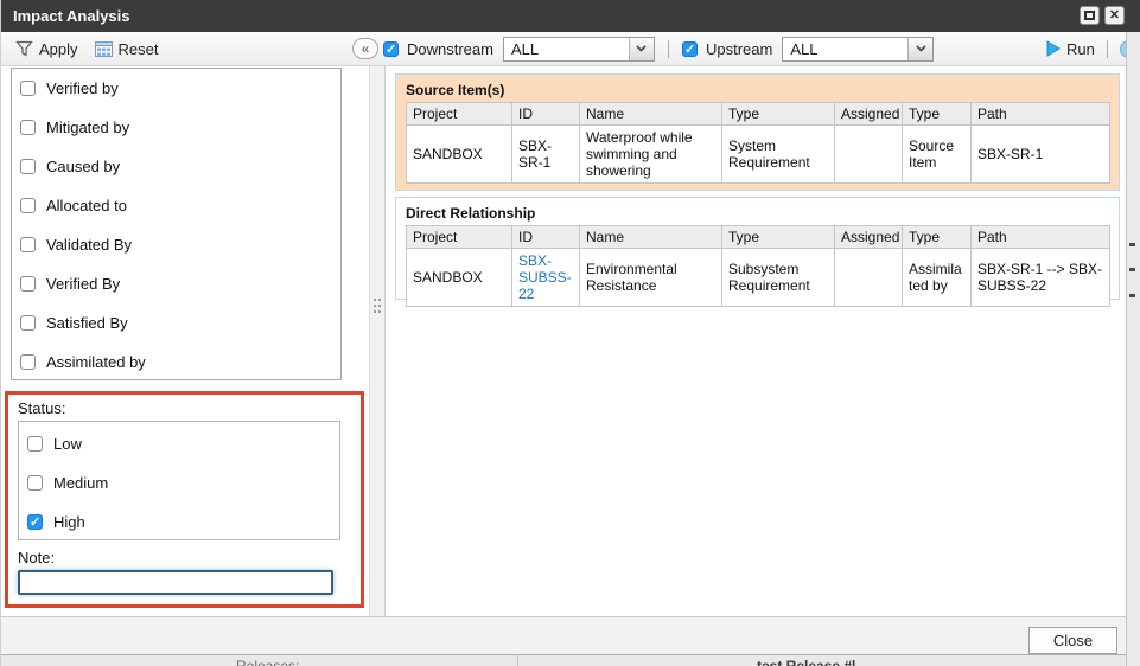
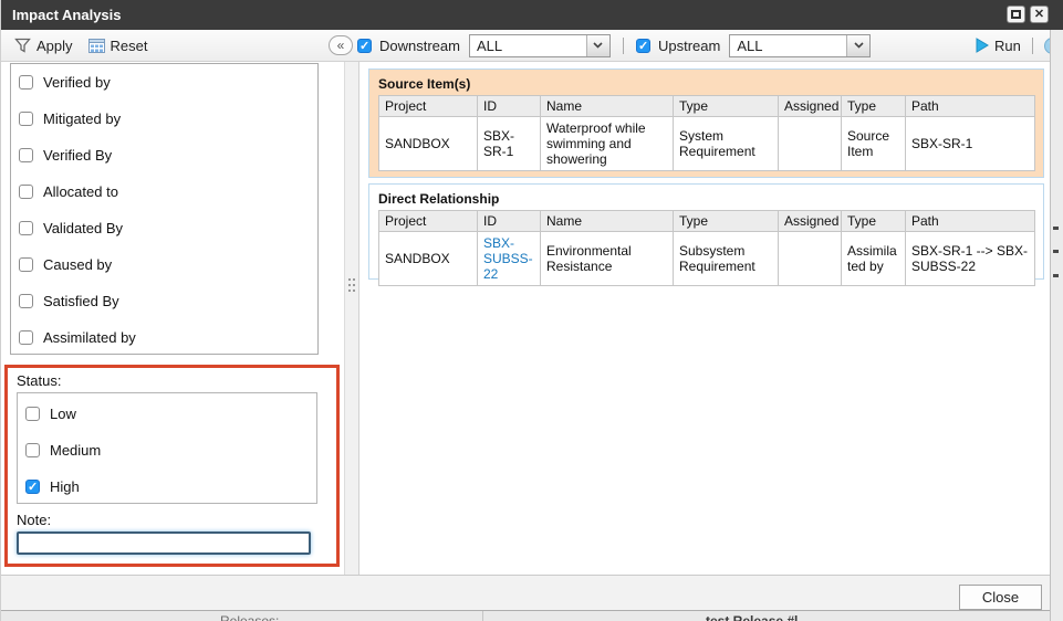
  Impact Analysis
  ✕
  Apply
  Reset
  «
  Downstream
  ALL
  Upstream
  ALL
  Run
  Verified by
  Mitigated by
- Caused by
+ Verified By
  Allocated to
  Validated By
- Verified By
+ Caused by
  Satisfied By
  Assimilated by
  Status:
  Low
  Medium
  High
  Note:
  Source Item(s)
  Project	ID	Name	Type	Assigned	Type	Path
  SANDBOX	SBX-SR-1	Waterproof while swimming and showering	System Requirement		Source Item	SBX-SR-1
  Direct Relationship
  Project	ID	Name	Type	Assigned	Type	Path
  SANDBOX	SBX-SUBSS-22	Environmental Resistance	Subsystem Requirement		Assimilated by	SBX-SR-1 --> SBX-SUBSS-22
  Close
